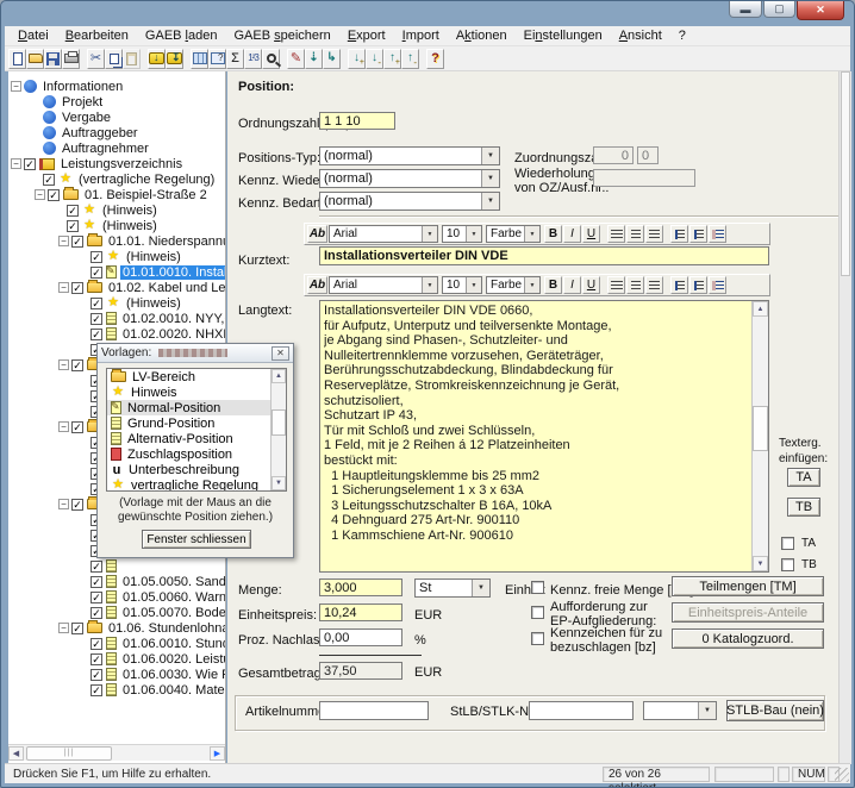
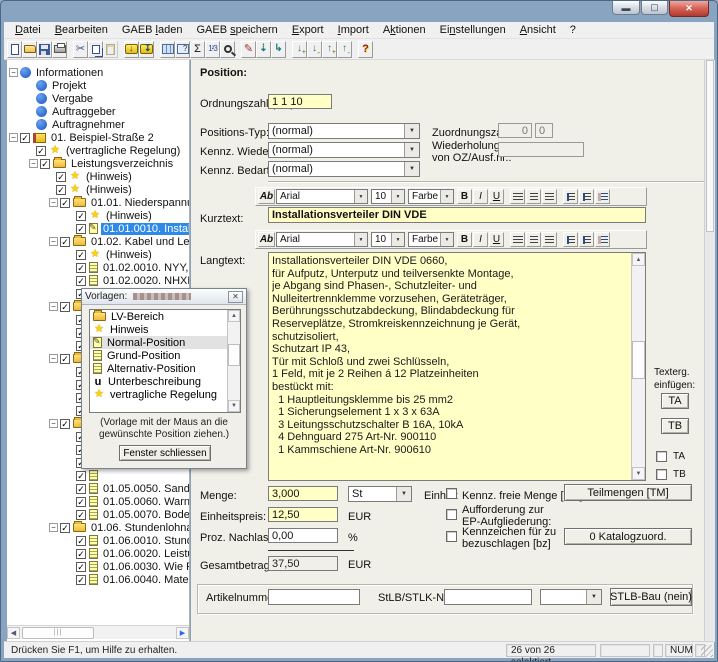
  ▬
  ▢
  ✕
  Datei
  Bearbeiten
  GAEB laden
  GAEB speichern
  Export
  Import
  Aktionen
  Einstellungen
  Ansicht
  ?
  −
  Informationen
  Projekt
  Vergabe
  Auftraggeber
  Auftragnehmer
  −
  ✓
- Leistungsverzeichnis
+ 01. Beispiel-Straße 2
  ✓
  ★
  (vertragliche Regelung)
  −
  ✓
- 01. Beispiel-Straße 2
+ Leistungsverzeichnis
  ✓
  ★
  (Hinweis)
  ✓
  ★
  (Hinweis)
  −
  ✓
  01.01. Niederspann
  ✓
  ★
  (Hinweis)
  ✓
  −
  ✓
  01.02. Kabel und Le
  ✓
  ★
  (Hinweis)
  ✓
  01.02.0010. NYY,
  ✓
  01.02.0020. NHX
  −
  ✓
  −
  ✓
  −
  ✓
  ✓
  ✓
  01.05.0050. Sand
  ✓
  01.05.0060. Warn
  ✓
  01.05.0070. Bode
  −
  ✓
  01.06. Stundenlohn
  ✓
  01.06.0010. Stun
  ✓
  01.06.0020. Leist
  ✓
  01.06.0030. Wie
  ✓
  01.06.0040. Mate
  Vorlagen:
  ✕
  LV-Bereich
  ★
  Hinweis
  Normal-Position
  Grund-Position
  Alternativ-Position
- Zuschlagsposition
  u
  Unterbeschreibung
  ★
  vertragliche Regelung
  (Vorlage mit der Maus an die
  gewünschte Position ziehen.)
  Fenster schliessen
  Position:
  1 1 10
  Positions-Typ
  (normal)
  Zuordnungsz
  0
  0
  (normal)
  Wiederholung
  von OZ/Ausf.nr.:
  (normal)
  Ab
  Arial
  10
  Farbe
  B
  I
  U
  Kurztext:
  Installationsverteiler DIN VDE
  Ab
  Arial
  10
  Farbe
  B
  I
  U
  Langtext:
  Installationsverteiler DIN VDE 0660,
  für Aufputz, Unterputz und teilversenkte Montage,
  je Abgang sind Phasen-, Schutzleiter- und
  Nulleitertrennklemme vorzusehen, Geräteträger,
  Berührungsschutzabdeckung, Blindabdeckung für
  Reserveplätze, Stromkreiskennzeichnung je Gerät,
  schutzisoliert,
  Schutzart IP 43,
  Tür mit Schloß und zwei Schlüsseln,
  1 Feld, mit je 2 Reihen á 12 Platzeinheiten
  bestückt mit:
  1 Hauptleitungsklemme bis 25 mm2
  1 Sicherungselement 1 x 3 x 63A
  3 Leitungsschutzschalter B 16A, 10kA
  4 Dehnguard 275 Art-Nr. 900110
  1 Kammschiene Art-Nr. 900610
  Texterg.
  einfügen:
  TA
  TB
  TA
  TB
  Menge:
  3,000
  St
  Kennz. freie Menge [
  Teilmengen [TM]
  Einheitspreis:
- 10,24
+ 12,50
  EUR
  Aufforderung zur
  EP-Aufgliederung:
- Einheitspreis-Anteile
  Proz. Nachlas
  0,00
  %
  Kennzeichen für zu
  bezuschlagen [bz]
  0 Katalogzuord.
  Gesamtbetrag
  37,50
  EUR
  Artikelnumm
  StLB/STLK-N
  STLB-Bau (nein)
  Drücken Sie F1, um Hilfe zu erhalten.
  NUM
